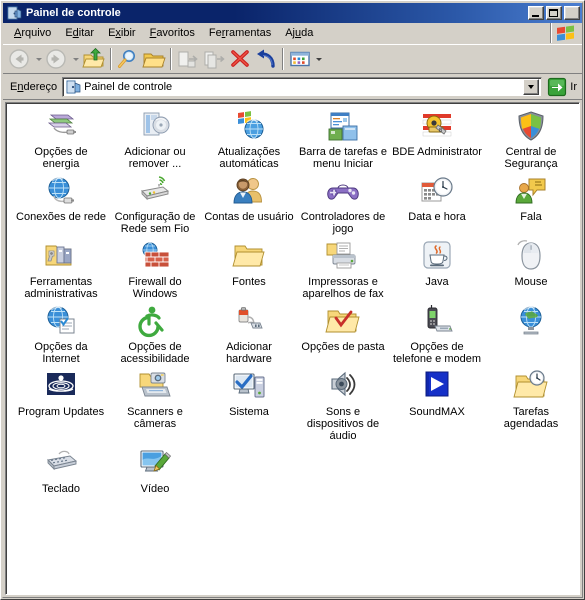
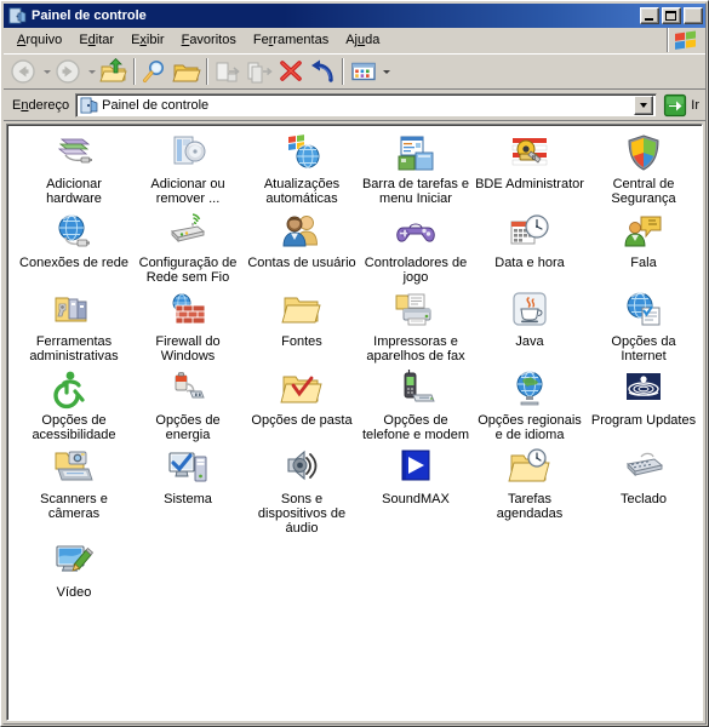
  Painel de controle
  Arquivo
  Editar
  Exibir
  Favoritos
  Ferramentas
  Ajuda
  Endereço
  Painel de controle
  Ir
- Opções de energia
+ Adicionar hardware
  Adicionar ou remover ...
  Atualizações automáticas
  Barra de tarefas e menu Iniciar
  BDE Administrator
  Central de Segurança
  Conexões de rede
  Configuração de Rede sem Fio
  Contas de usuário
  Controladores de jogo
  Data e hora
  Fala
  Ferramentas administrativas
  Firewall do Windows
  Fontes
  Impressoras e aparelhos de fax
  Java
- Mouse
  Opções da Internet
  Opções de acessibilidade
- Adicionar hardware
+ Opções de energia
  Opções de pasta
  Opções de telefone e modem
+ Opções regionais e de idioma
  Program Updates
  Scanners e câmeras
  Sistema
  Sons e dispositivos de áudio
  SoundMAX
  Tarefas agendadas
  Teclado
  Vídeo
